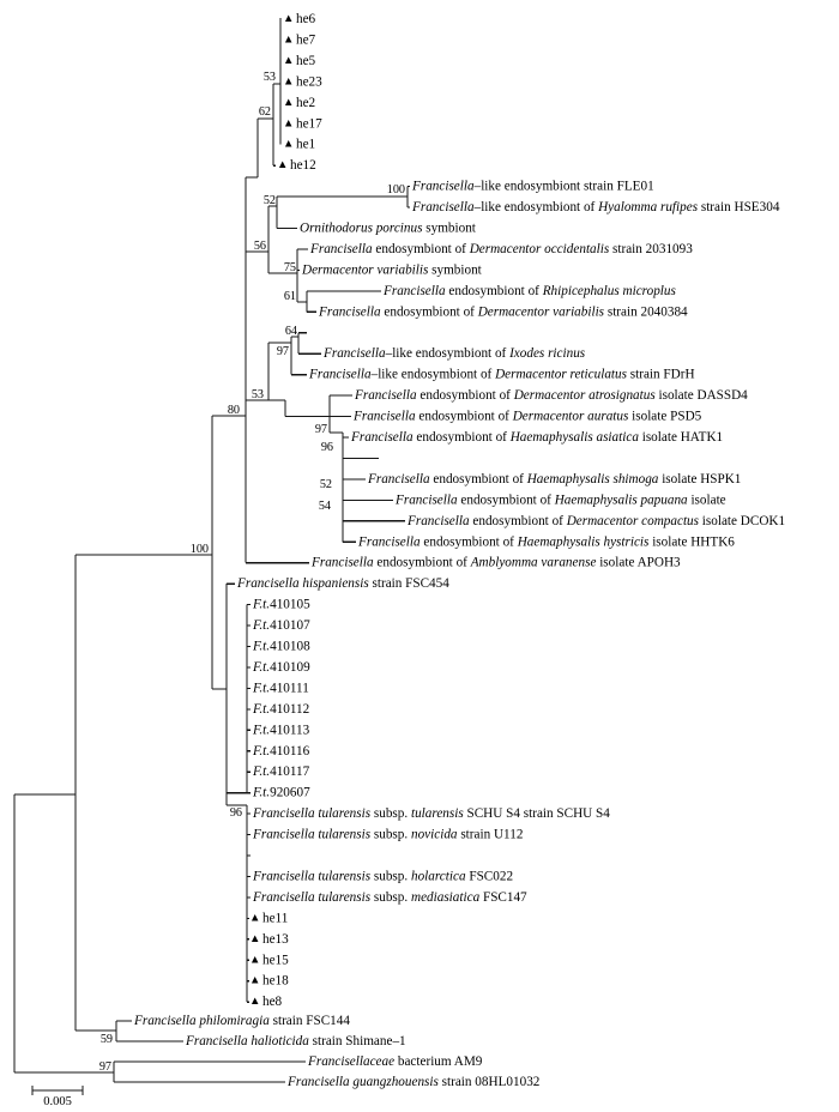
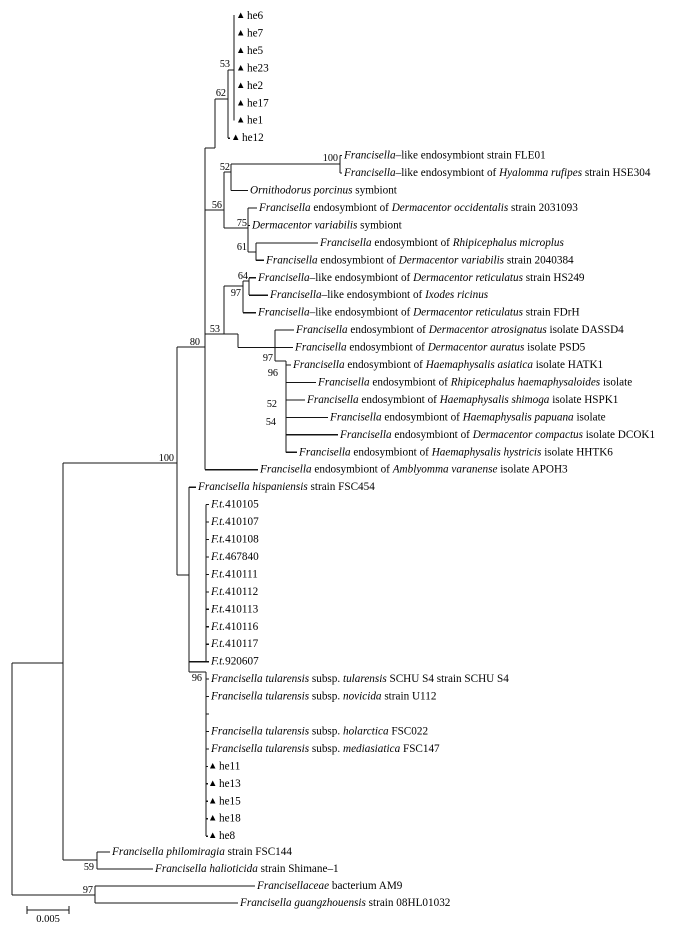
  ▲
  he6
  ▲
  he7
  ▲
  he5
  ▲
  he23
  ▲
  he2
  ▲
  he17
  ▲
  he1
  ▲
  he12
  Francisella–like endosymbiont strain FLE01
  Francisella–like endosymbiont of Hyalomma rufipes strain HSE304
  Ornithodorus porcinus symbiont
  Francisella endosymbiont of Dermacentor occidentalis strain 2031093
  Dermacentor variabilis symbiont
  Francisella endosymbiont of Rhipicephalus microplus
  Francisella endosymbiont of Dermacentor variabilis strain 2040384
+ Francisella–like endosymbiont of Dermacentor reticulatus strain HS249
  Francisella–like endosymbiont of Ixodes ricinus
  Francisella–like endosymbiont of Dermacentor reticulatus strain FDrH
  Francisella endosymbiont of Dermacentor atrosignatus isolate DASSD4
  Francisella endosymbiont of Dermacentor auratus isolate PSD5
  Francisella endosymbiont of Haemaphysalis asiatica isolate HATK1
+ Francisella endosymbiont of Rhipicephalus haemaphysaloides isolate
  Francisella endosymbiont of Haemaphysalis shimoga isolate HSPK1
  Francisella endosymbiont of Haemaphysalis papuana isolate
  Francisella endosymbiont of Dermacentor compactus isolate DCOK1
  Francisella endosymbiont of Haemaphysalis hystricis isolate HHTK6
  Francisella endosymbiont of Amblyomma varanense isolate APOH3
  Francisella hispaniensis strain FSC454
  F.t.410105
  F.t.410107
  F.t.410108
- F.t.410109
+ F.t.467840
  F.t.410111
  F.t.410112
  F.t.410113
  F.t.410116
  F.t.410117
  F.t.920607
  Francisella tularensis subsp. tularensis SCHU S4 strain SCHU S4
  Francisella tularensis subsp. novicida strain U112
  Francisella tularensis subsp. holarctica FSC022
  Francisella tularensis subsp. mediasiatica FSC147
  ▲
  he11
  ▲
  he13
  ▲
  he15
  ▲
  he18
  ▲
  he8
  Francisella philomiragia strain FSC144
  Francisella halioticida strain Shimane–1
  Francisellaceae bacterium AM9
  Francisella guangzhouensis strain 08HL01032
  53
  62
  52
  56
  75
  61
  100
  64
  97
  53
  80
  97
  96
  52
  54
  100
  96
  59
  97
  0.005
